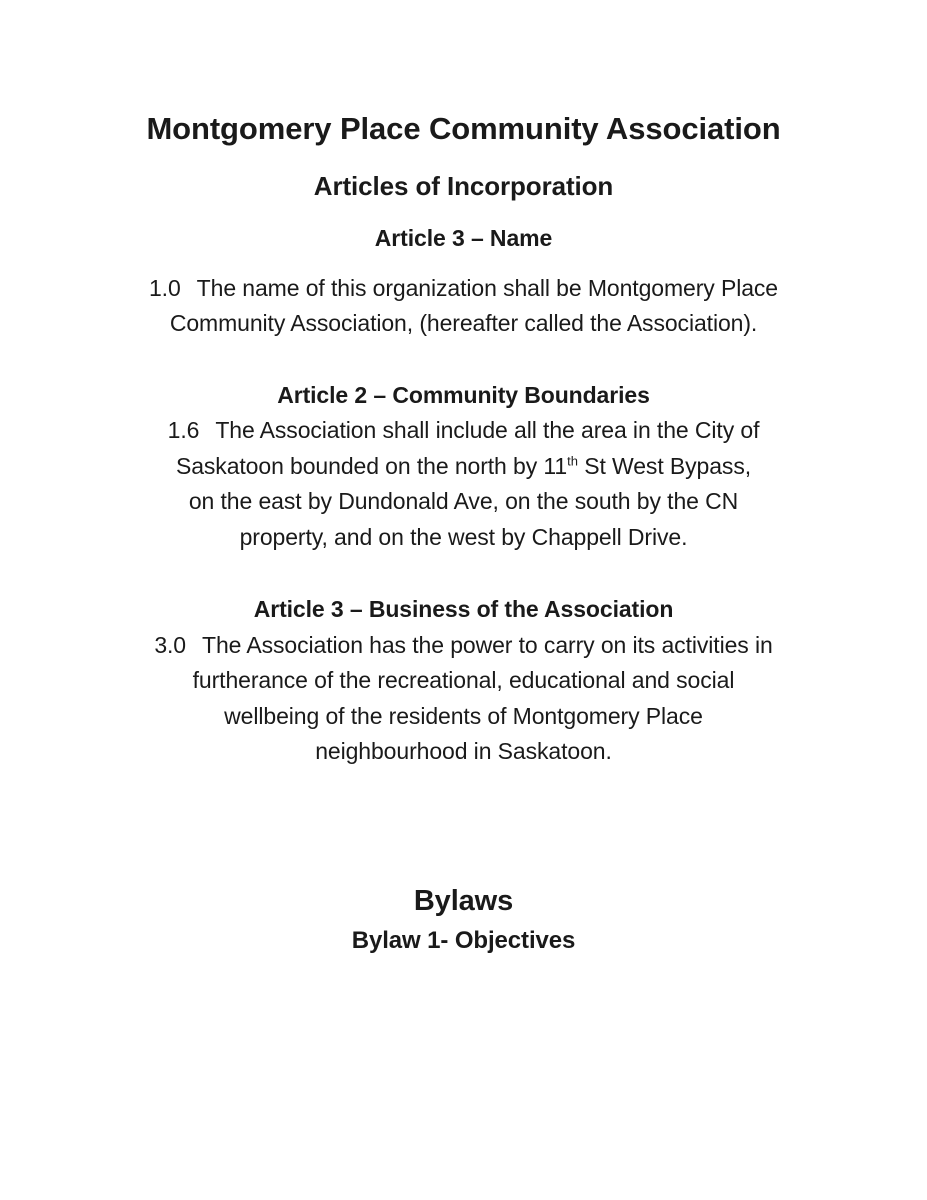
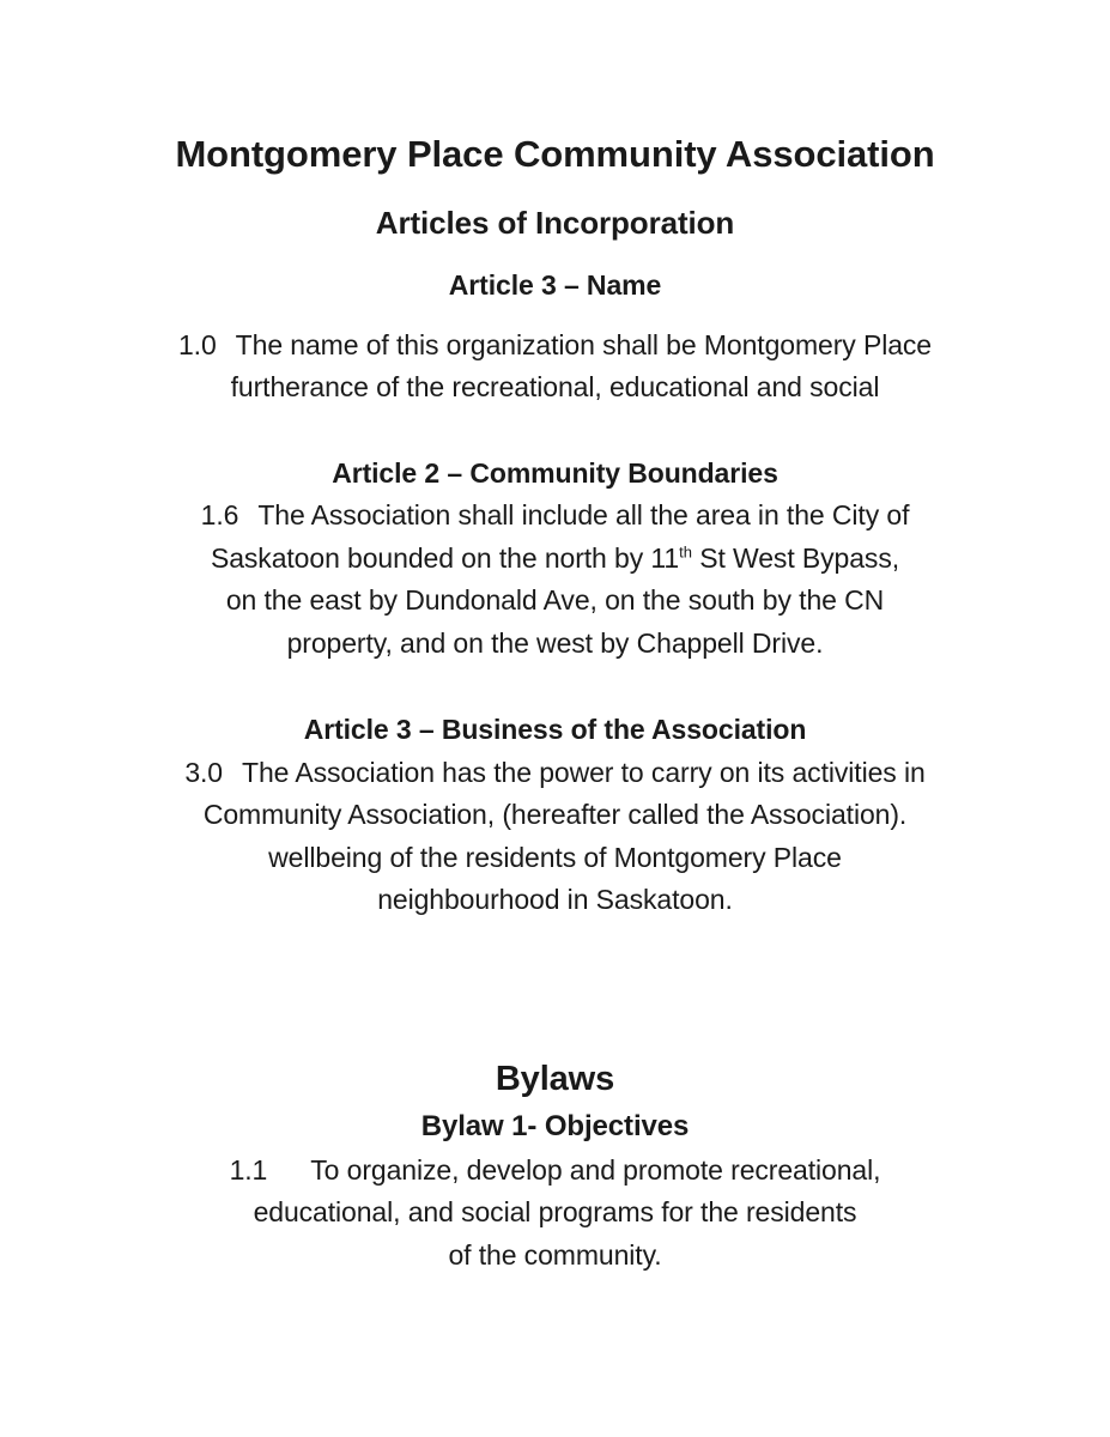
  Montgomery Place Community Association
  Articles of Incorporation
  Article 3 – Name
  1.0 The name of this organization shall be Montgomery Place
- Community Association, (hereafter called the Association).
+ furtherance of the recreational, educational and social
  Article 2 – Community Boundaries
  1.6 The Association shall include all the area in the City of
  Saskatoon bounded on the north by 11th St West Bypass,
  on the east by Dundonald Ave, on the south by the CN
  property, and on the west by Chappell Drive.
  Article 3 – Business of the Association
  3.0 The Association has the power to carry on its activities in
- furtherance of the recreational, educational and social
+ Community Association, (hereafter called the Association).
  wellbeing of the residents of Montgomery Place
  neighbourhood in Saskatoon.
  Bylaws
  Bylaw 1- Objectives
+ 1.1 To organize, develop and promote recreational,
+ educational, and social programs for the residents
+ of the community.
